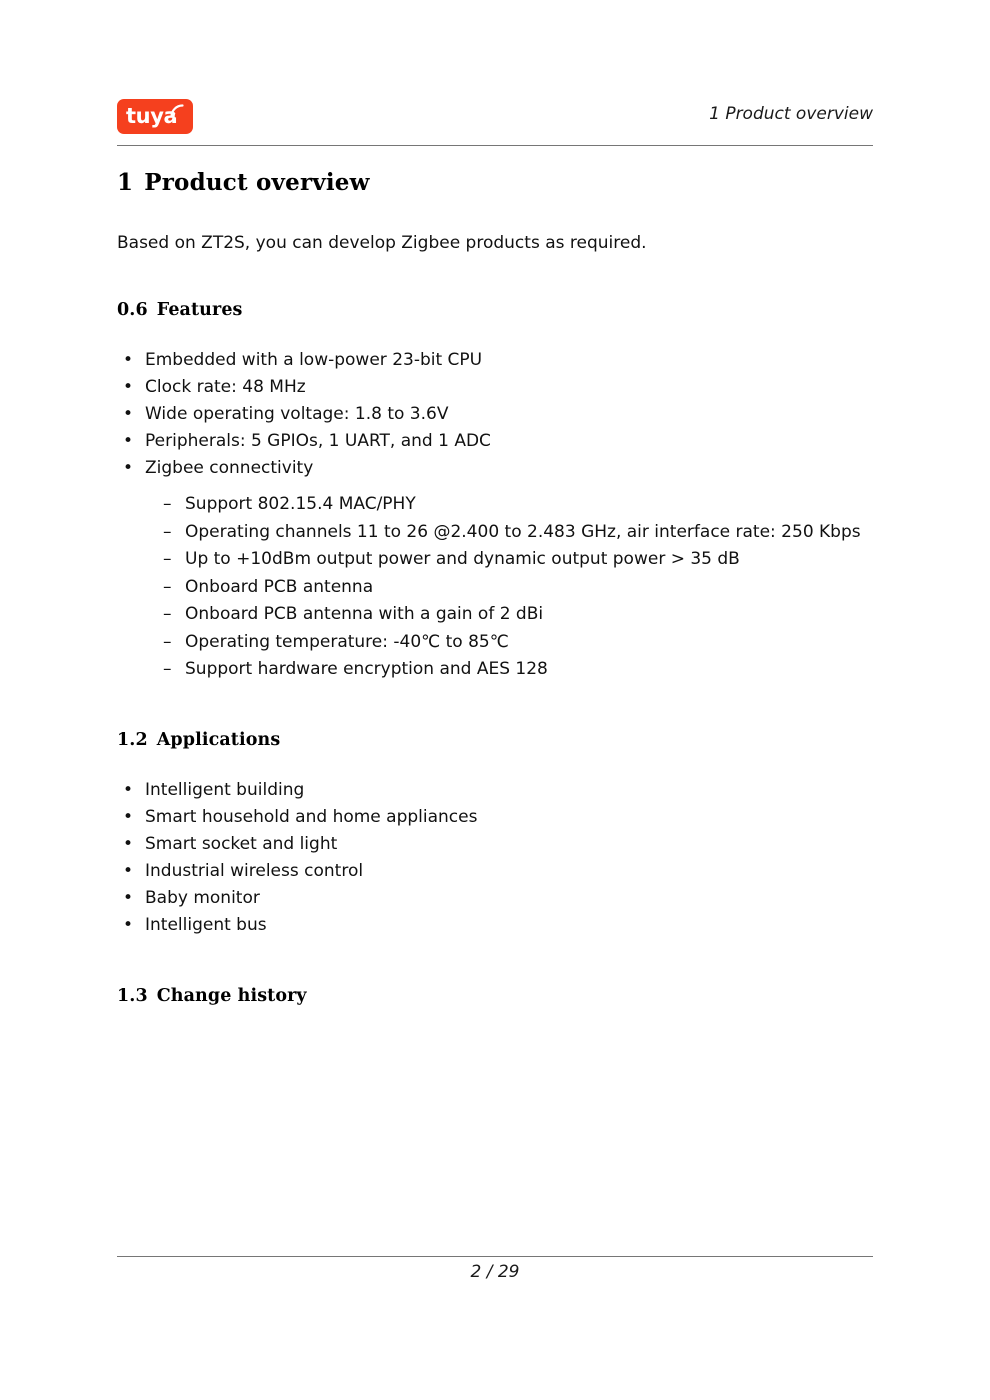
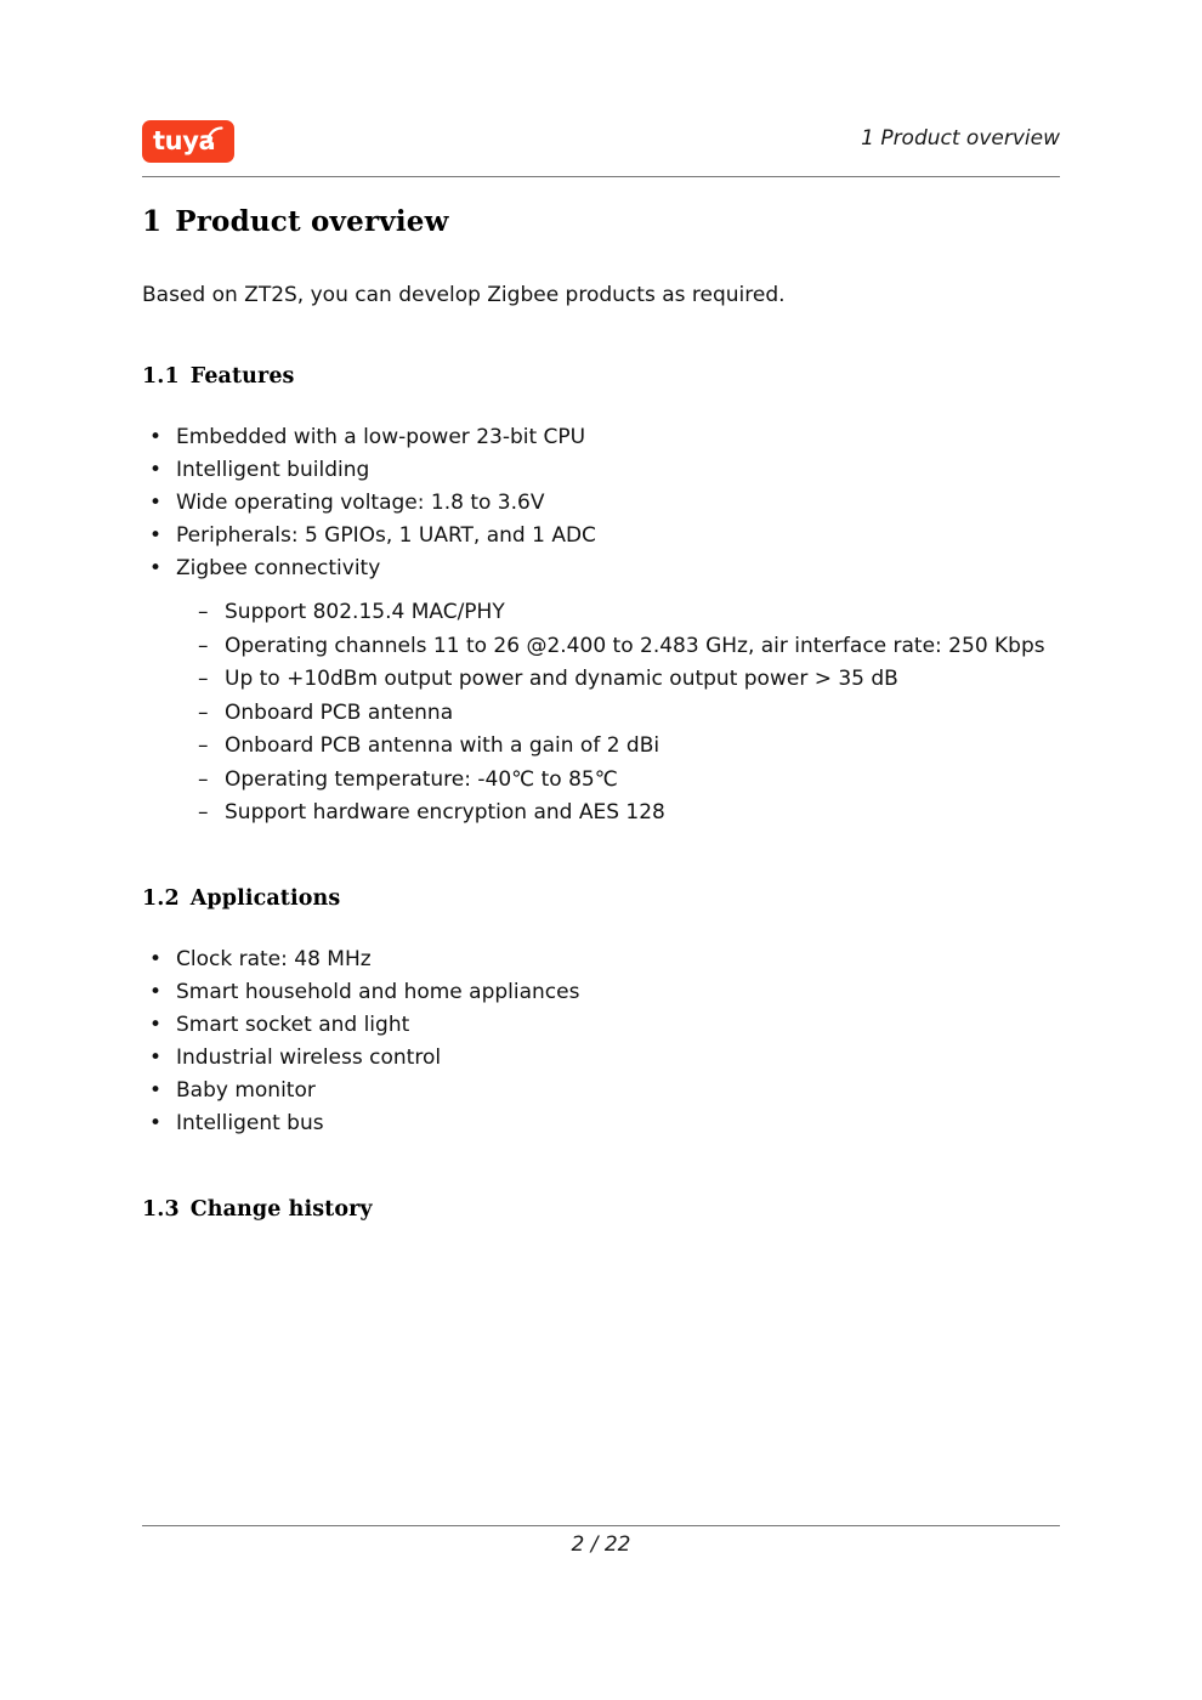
  tuya
  1 Product overview
  1 Product overview
  Based on ZT2S, you can develop Zigbee products as required.
- 0.6 Features
+ 1.1 Features
  •
  Embedded with a low-power 23-bit CPU
  •
- Clock rate: 48 MHz
+ Intelligent building
  •
  Wide operating voltage: 1.8 to 3.6V
  •
  Peripherals: 5 GPIOs, 1 UART, and 1 ADC
  •
  Zigbee connectivity
  –
  Support 802.15.4 MAC/PHY
  –
  Operating channels 11 to 26 @2.400 to 2.483 GHz, air interface rate: 250 Kbps
  –
  Up to +10dBm output power and dynamic output power > 35 dB
  –
  Onboard PCB antenna
  –
  Onboard PCB antenna with a gain of 2 dBi
  –
  Operating temperature: -40℃ to 85℃
  –
  Support hardware encryption and AES 128
  1.2 Applications
  •
- Intelligent building
+ Clock rate: 48 MHz
  •
  Smart household and home appliances
  •
  Smart socket and light
  •
  Industrial wireless control
  •
  Baby monitor
  •
  Intelligent bus
  1.3 Change history
- 2 / 29
+ 2 / 22
